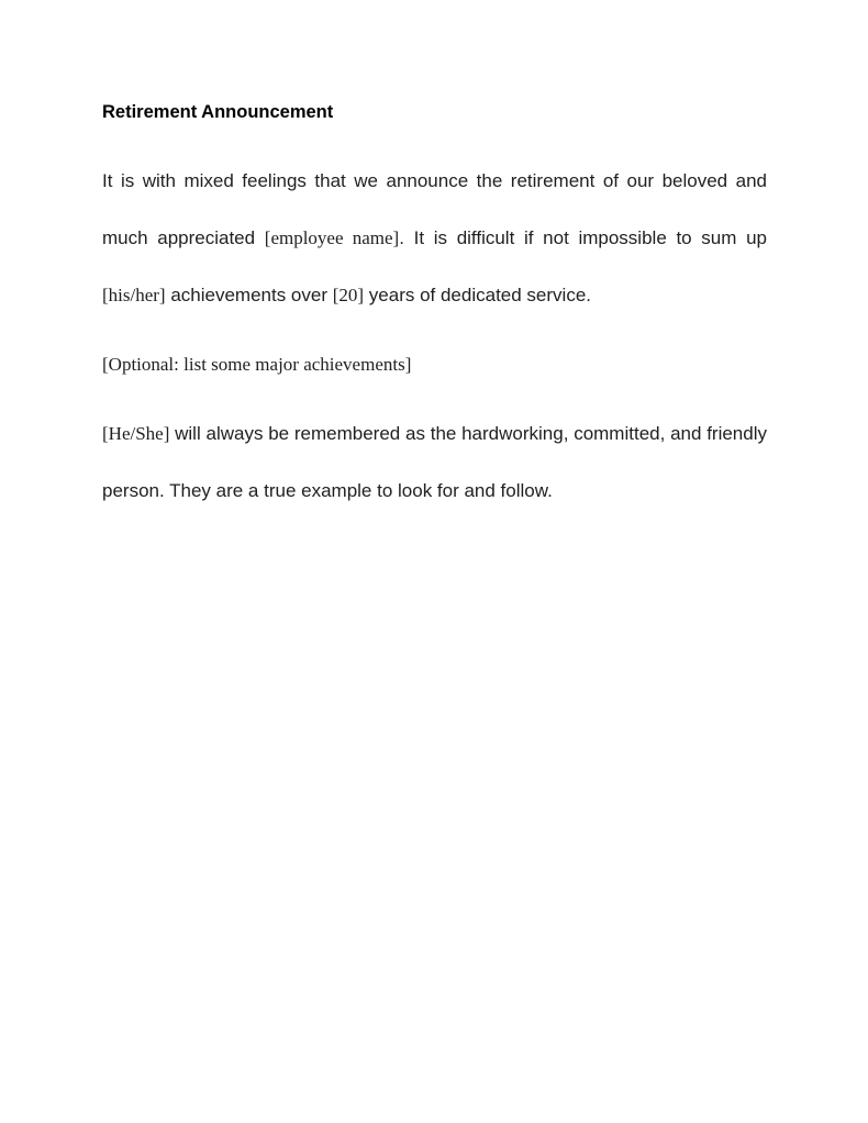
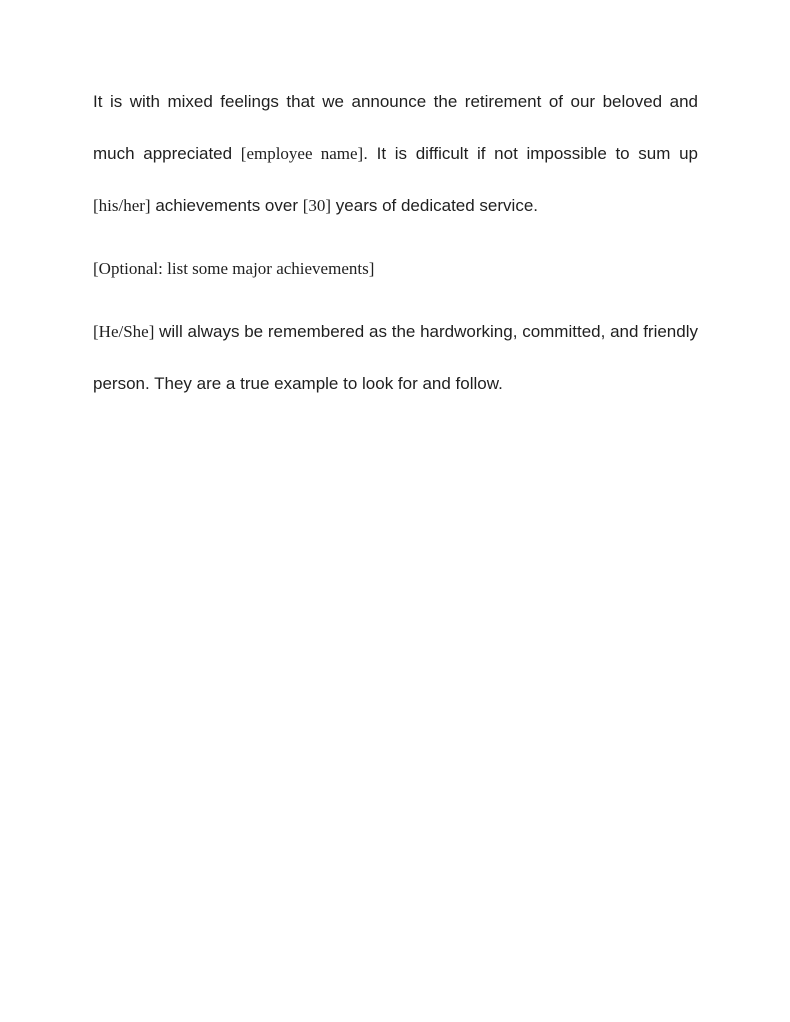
- Retirement Announcement
- It is with mixed feelings that we announce the retirement of our beloved and much appreciated [employee name]. It is difficult if not impossible to sum up [his/her] achievements over [20] years of dedicated service.
+ It is with mixed feelings that we announce the retirement of our beloved and much appreciated [employee name]. It is difficult if not impossible to sum up [his/her] achievements over [30] years of dedicated service.
  [Optional: list some major achievements]
  [He/She] will always be remembered as the hardworking, committed, and friendly person. They are a true example to look for and follow.
